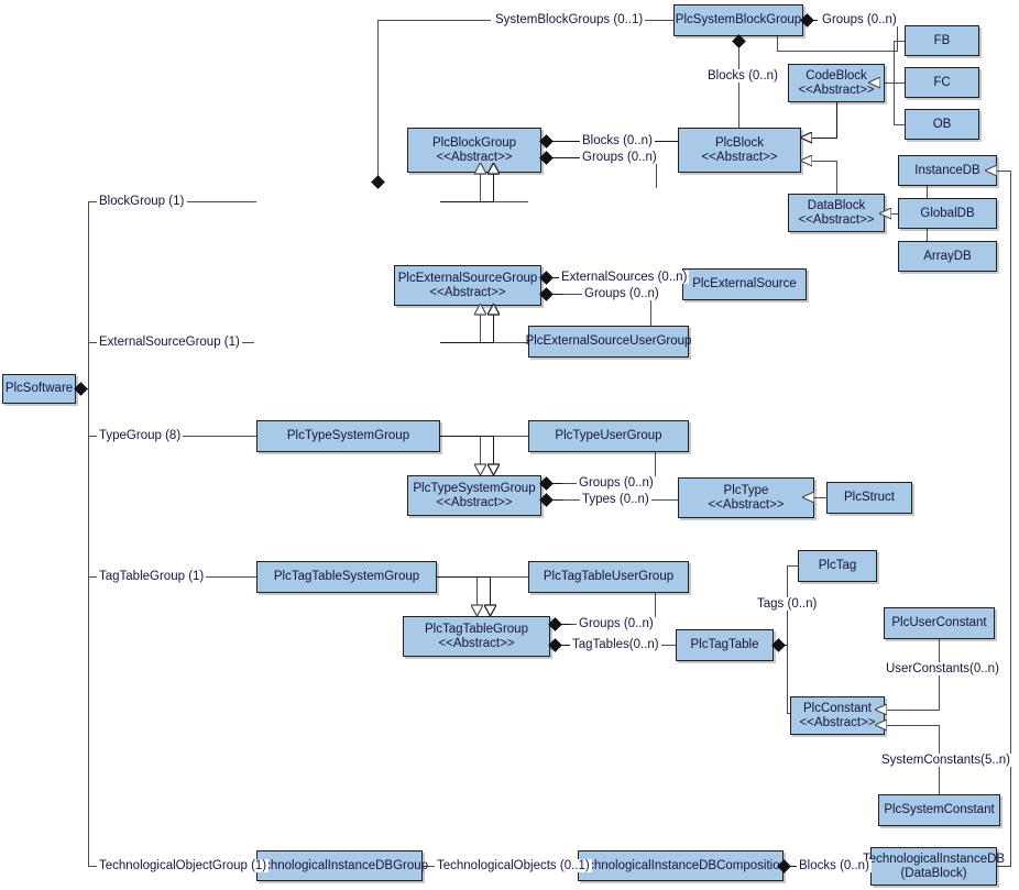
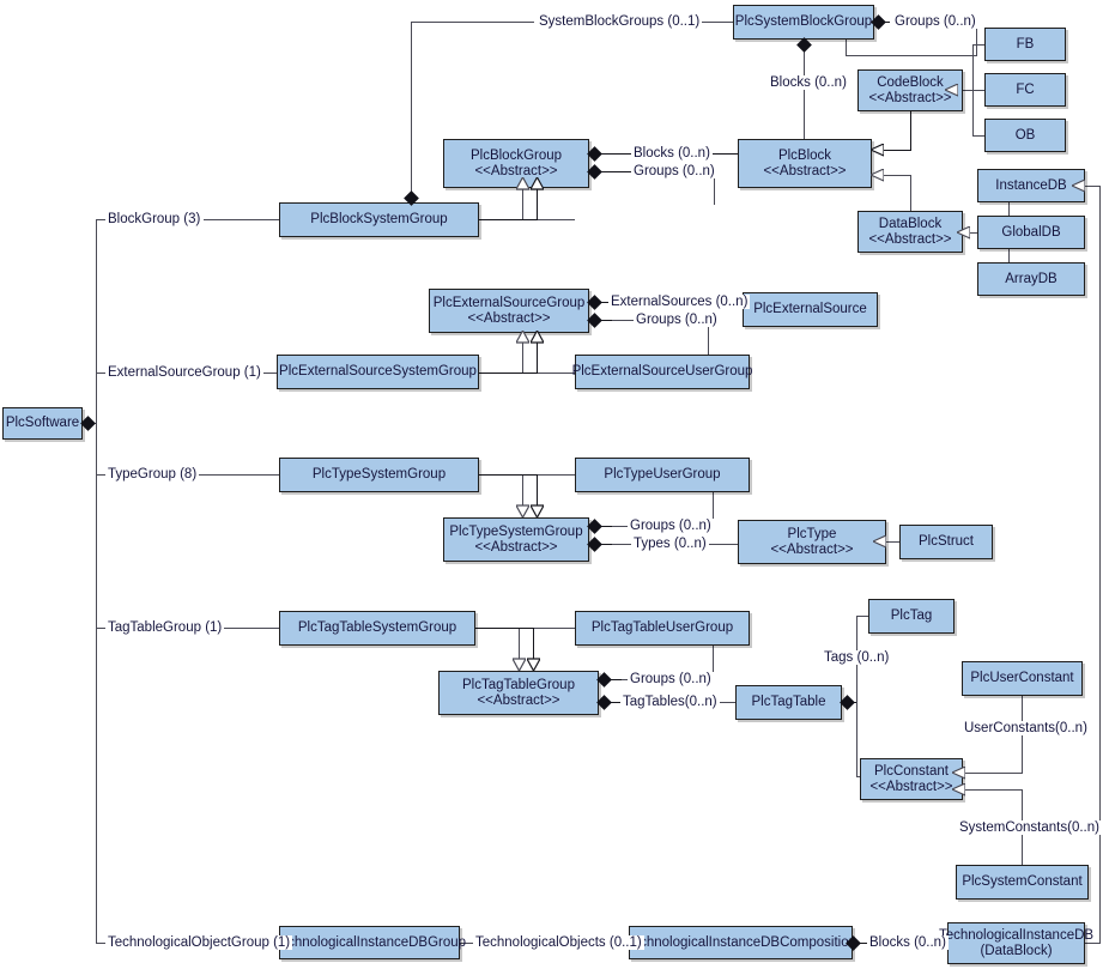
  PlcSoftware
  PlcSystemBlockGroup
  PlcBlockGroup
  <<Abstract>>
  PlcBlock
  <<Abstract>>
+ PlcBlockSystemGroup
  CodeBlock
  <<Abstract>>
  DataBlock
  <<Abstract>>
  FB
  FC
  OB
  InstanceDB
  GlobalDB
  ArrayDB
  PlcExternalSourceGroup
  <<Abstract>>
  PlcExternalSource
+ PlcExternalSourceSystemGroup
  PlcExternalSourceUserGroup
  PlcTypeSystemGroup
  PlcTypeUserGroup
  PlcTypeSystemGroup
  <<Abstract>>
  PlcType
  <<Abstract>>
  PlcStruct
  PlcTagTableSystemGroup
  PlcTagTableUserGroup
  PlcTagTableGroup
  <<Abstract>>
  PlcTagTable
  PlcTag
  PlcConstant
  <<Abstract>>
  PlcUserConstant
  PlcSystemConstant
  hnologicalInstanceDBGroup
  hnologicalInstanceDBCompositi
  echnologicalInstanceDB
  (DataBlock)
- BlockGroup (1)
+ BlockGroup (3)
  ExternalSourceGroup (1)
  TypeGroup (8)
  TagTableGroup (1)
  TechnologicalObjectGroup (1)
  SystemBlockGroups (0..1)
  Groups (0..n)
  Blocks (0..n)
  Blocks (0..n)
  Groups (0..n)
  ExternalSources (0..n)
  Groups (0..n)
  Groups (0..n)
  Types (0..n)
  Groups (0..n)
  TagTables(0..n)
  Tags (0..n)
  UserConstants(0..n)
- SystemConstants(5..n)
+ SystemConstants(0..n)
  TechnologicalObjects (0..1)
  Blocks (0..n)
